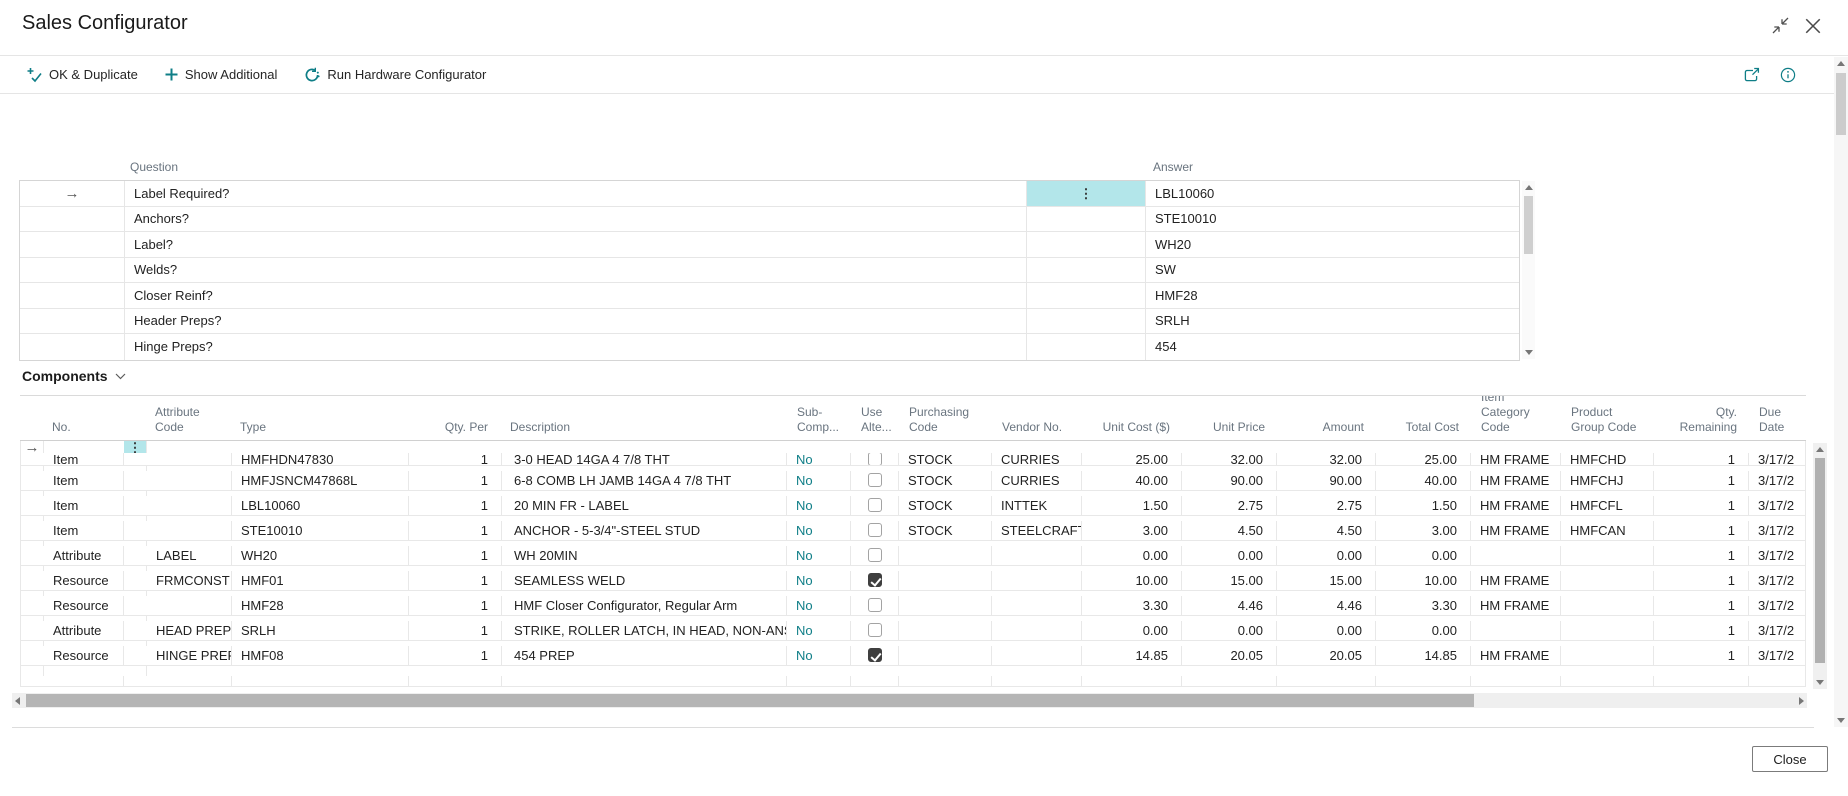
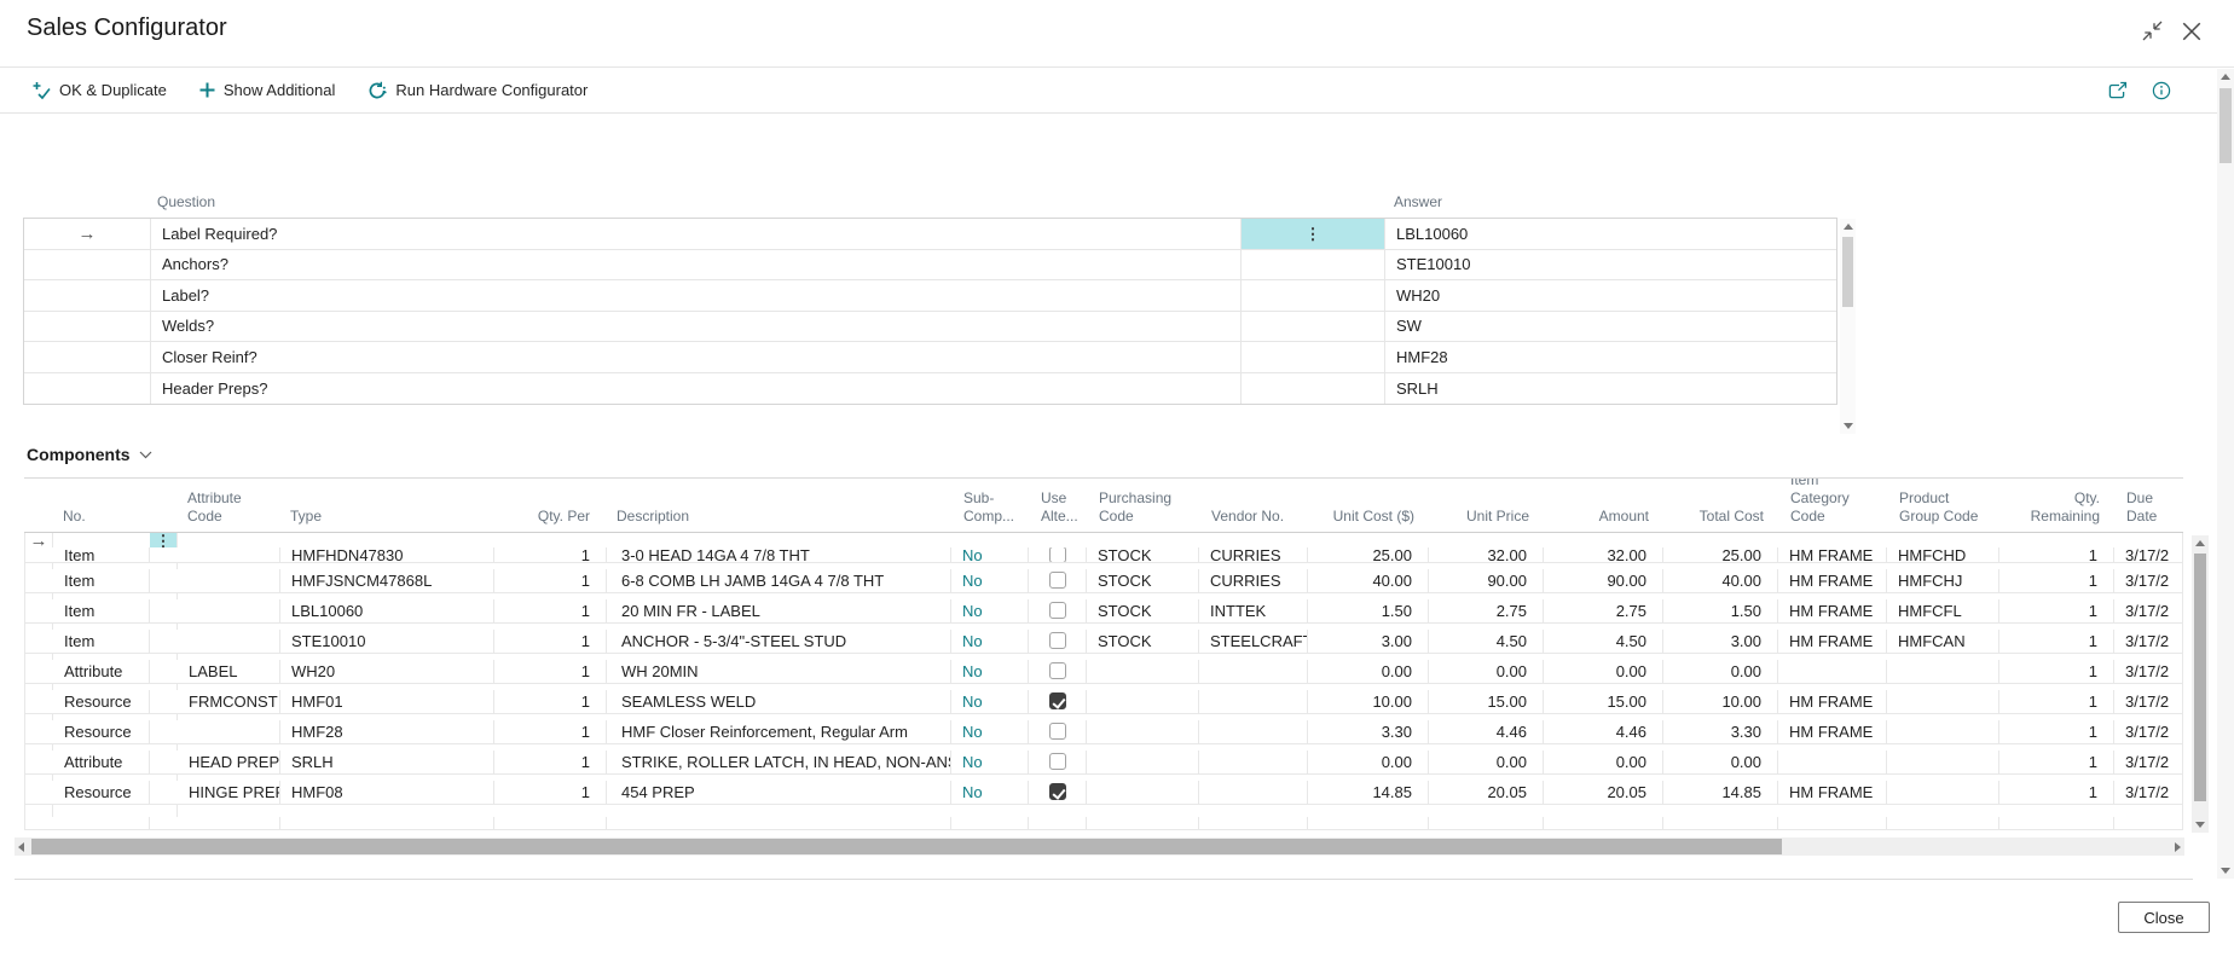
  Sales Configurator
  OK & Duplicate
  Show Additional
  Run Hardware Configurator
  Question
  Answer
  →
  Label Required?
  ⋮
  LBL10060
  Anchors?
  STE10010
  Label?
  WH20
  Welds?
  SW
  Closer Reinf?
  HMF28
  Header Preps?
  SRLH
- Hinge Preps?
- 454
  Components
  No.
  Attribute Code
  Type
  Qty. Per
  Description
  Sub-Comp...
  Use Alte...
  Purchasing Code
  Vendor No.
  Unit Cost ($)
  Unit Price
  Amount
  Total Cost
  Item Category Code
  Product Group Code
  Qty. Remaining
  Due Date
  →
  ⋮
  Item
  HMFHDN47830
  1
  3-0 HEAD 14GA 4 7/8 THT
  No
  STOCK
  CURRIES
  25.00
  32.00
  32.00
  25.00
  HM FRAME
  HMFCHD
  1
  3/17/2
  Item
  HMFJSNCM47868L
  1
  6-8 COMB LH JAMB 14GA 4 7/8 THT
  No
  STOCK
  CURRIES
  40.00
  90.00
  90.00
  40.00
  HM FRAME
  HMFCHJ
  1
  3/17/2
  Item
  LBL10060
  1
  20 MIN FR - LABEL
  No
  STOCK
  INTTEK
  1.50
  2.75
  2.75
  1.50
  HM FRAME
  HMFCFL
  1
  3/17/2
  Item
  STE10010
  1
  ANCHOR - 5-3/4"-STEEL STUD
  No
  STOCK
  STEELCRAFT
  3.00
  4.50
  4.50
  3.00
  HM FRAME
  HMFCAN
  1
  3/17/2
  Attribute
  LABEL
  WH20
  1
  WH 20MIN
  No
  0.00
  0.00
  0.00
  0.00
  1
  3/17/2
  Resource
  FRMCONST
  HMF01
  1
  SEAMLESS WELD
  No
  10.00
  15.00
  15.00
  10.00
  HM FRAME
  1
  3/17/2
  Resource
  HMF28
  1
- HMF Closer Configurator, Regular Arm
+ HMF Closer Reinforcement, Regular Arm
  No
  3.30
  4.46
  4.46
  3.30
  HM FRAME
  1
  3/17/2
  Attribute
  HEAD PREP
  SRLH
  1
  STRIKE, ROLLER LATCH, IN HEAD, NON-AN
  No
  0.00
  0.00
  0.00
  0.00
  1
  3/17/2
  Resource
  HINGE PREP
  HMF08
  1
  454 PREP
  No
  14.85
  20.05
  20.05
  14.85
  HM FRAME
  1
  3/17/2
  Close
